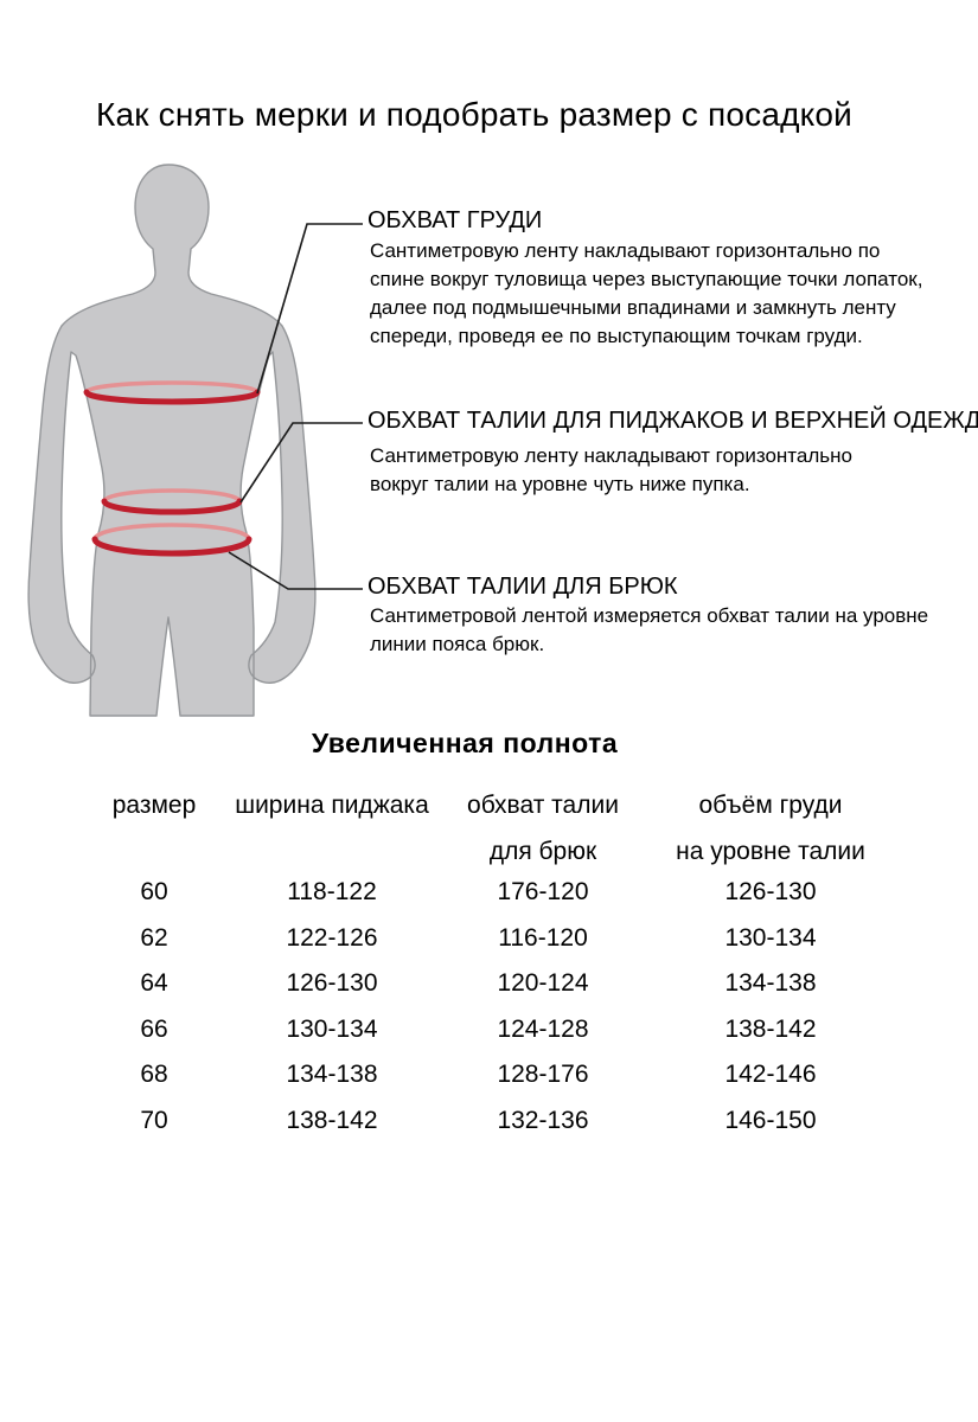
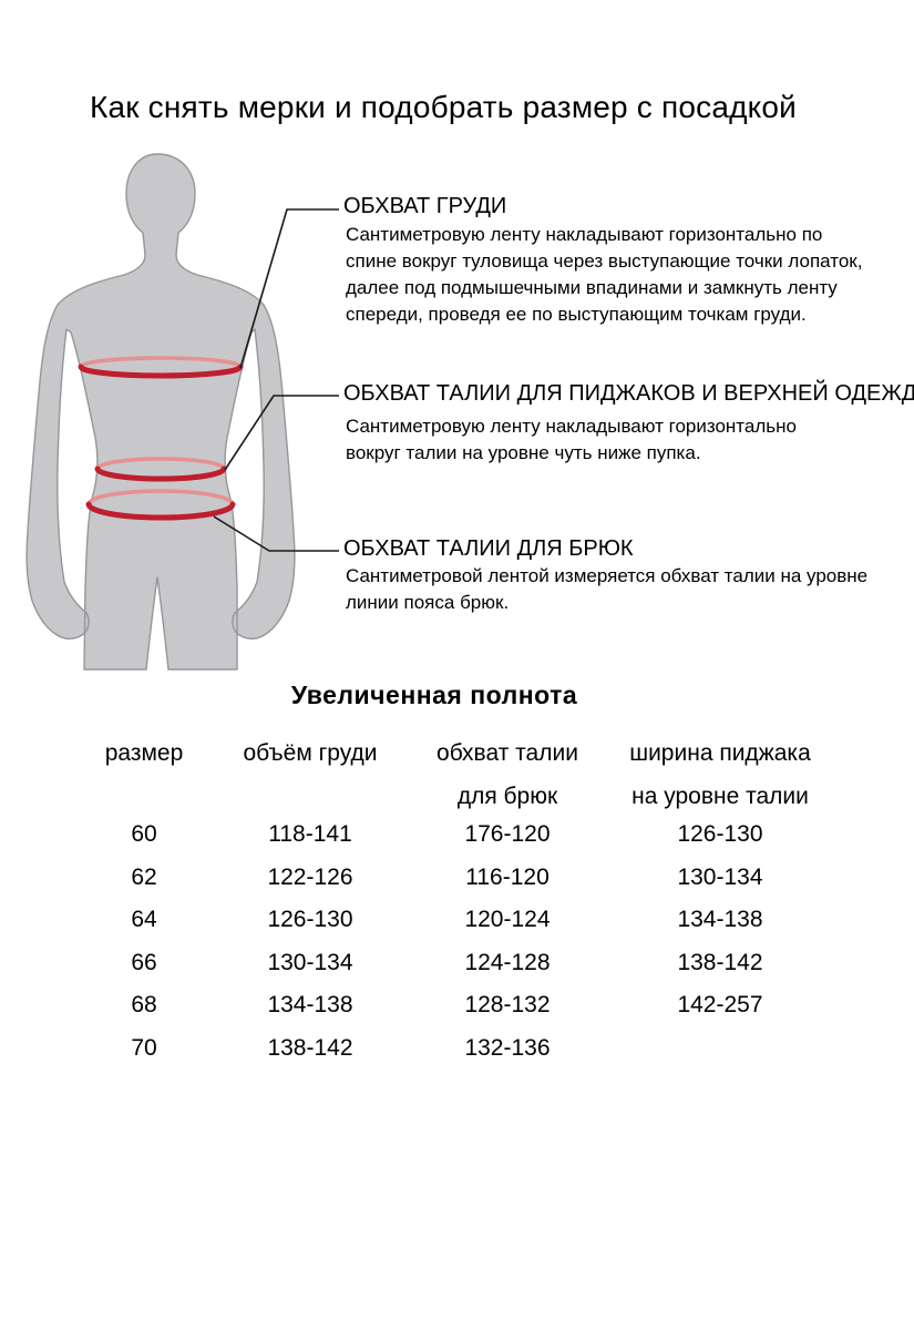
  Как снять мерки и подобрать размер с посадкой
  ОБХВАТ ГРУДИ
  Сантиметровую ленту накладывают горизонтально по
  спине вокруг туловища через выступающие точки лопаток,
  далее под подмышечными впадинами и замкнуть ленту
  спереди, проведя ее по выступающим точкам груди.
  ОБХВАТ ТАЛИИ ДЛЯ ПИДЖАКОВ И ВЕРХНЕЙ ОДЕЖД
  Сантиметровую ленту накладывают горизонтально
  вокруг талии на уровне чуть ниже пупка.
  ОБХВАТ ТАЛИИ ДЛЯ БРЮК
  Сантиметровой лентой измеряется обхват талии на уровне
  линии пояса брюк.
  Увеличенная полнота
  размер
- ширина пиджака
+ объём груди
  обхват талии
- объём груди
+ ширина пиджака
  для брюк
  на уровне талии
  60
- 118-122
+ 118-141
  176-120
  126-130
  62
  122-126
  116-120
  130-134
  64
  126-130
  120-124
  134-138
  66
  130-134
  124-128
  138-142
  68
  134-138
- 128-176
+ 128-132
- 142-146
+ 142-257
  70
  138-142
  132-136
- 146-150
